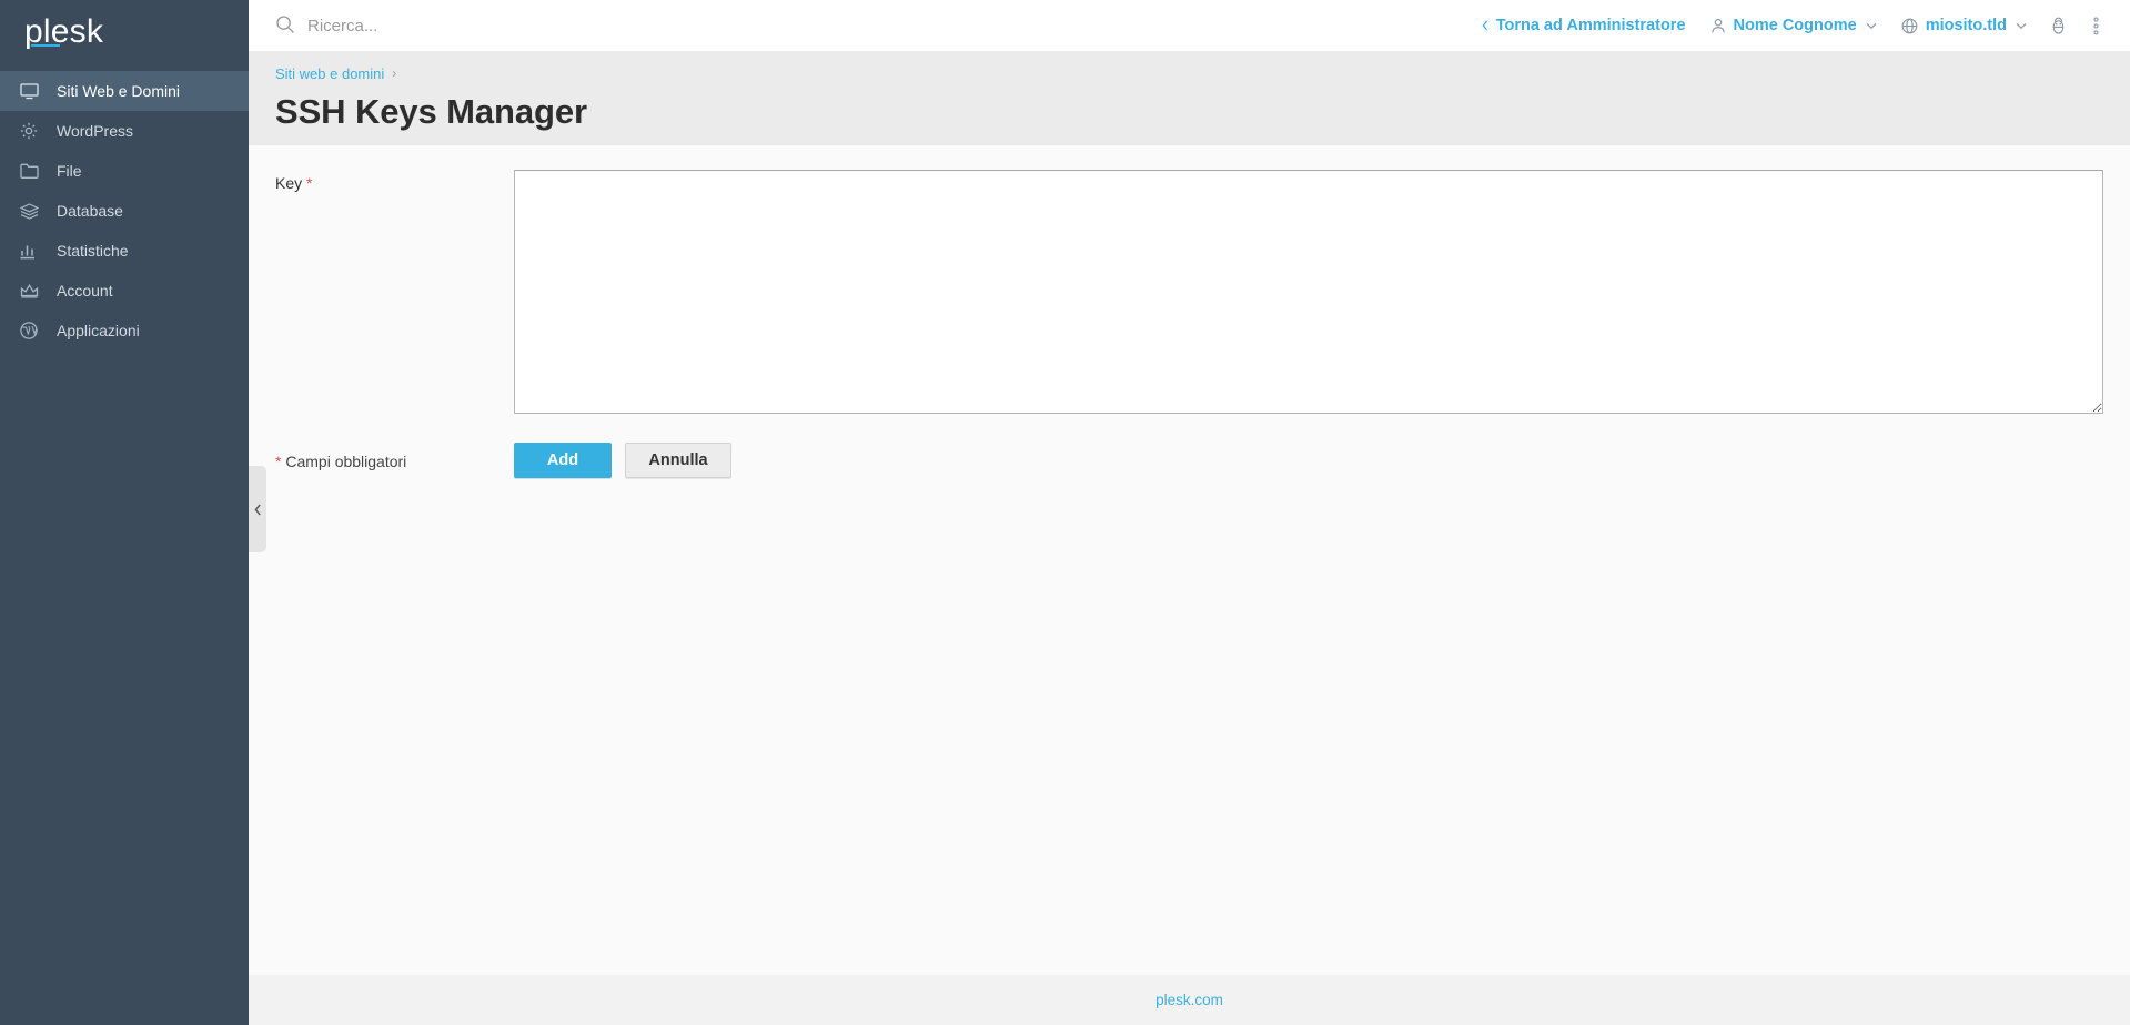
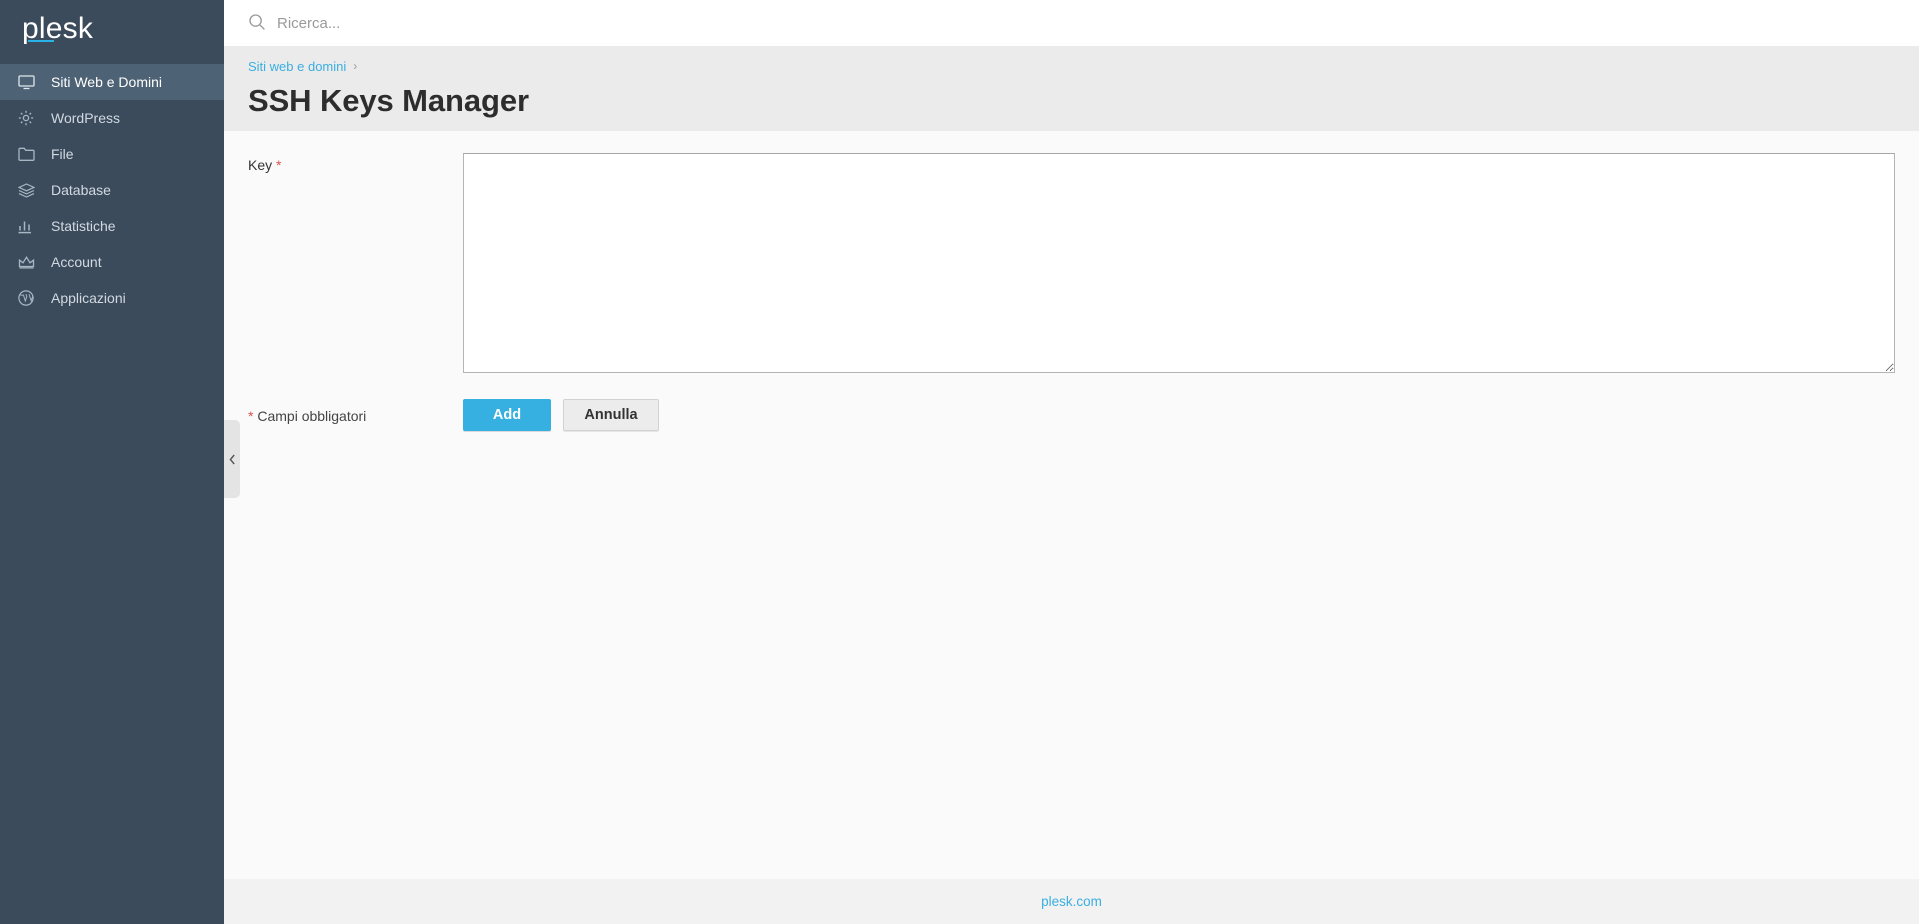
  plesk
  Siti Web e Domini
  WordPress
  File
  Database
  Statistiche
  Account
  Applicazioni
  Ricerca...
- Torna ad Amministratore
- Nome Cognome
- miosito.tld
  Siti web e domini
  ›
  SSH Keys Manager
  Key *
  * Campi obbligatori
  Add
  Annulla
  plesk.com
